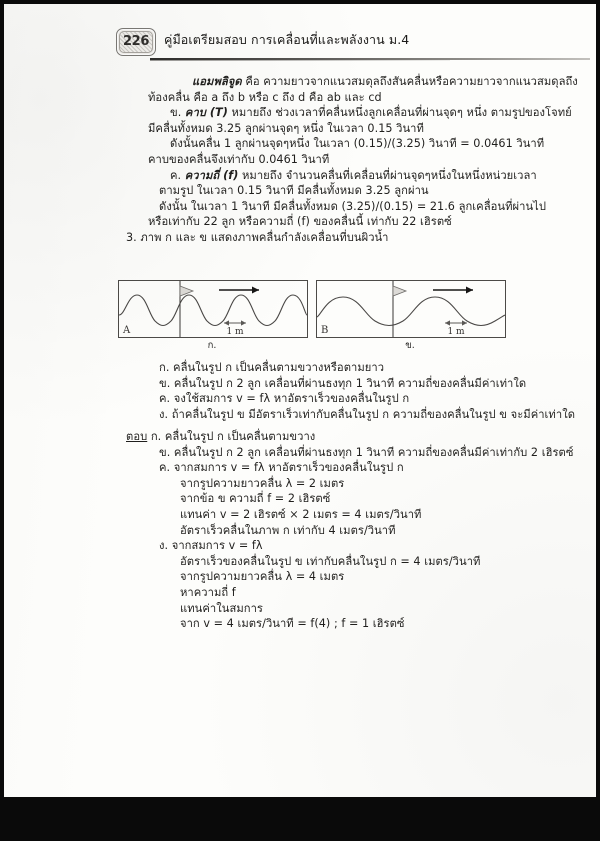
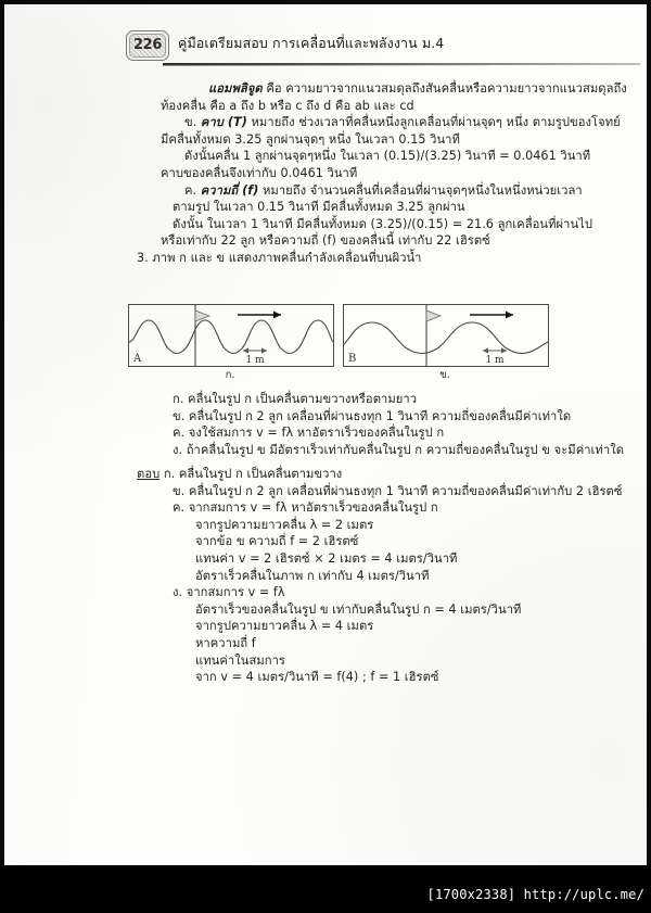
+ [1700x2338] http://uplc.me/
